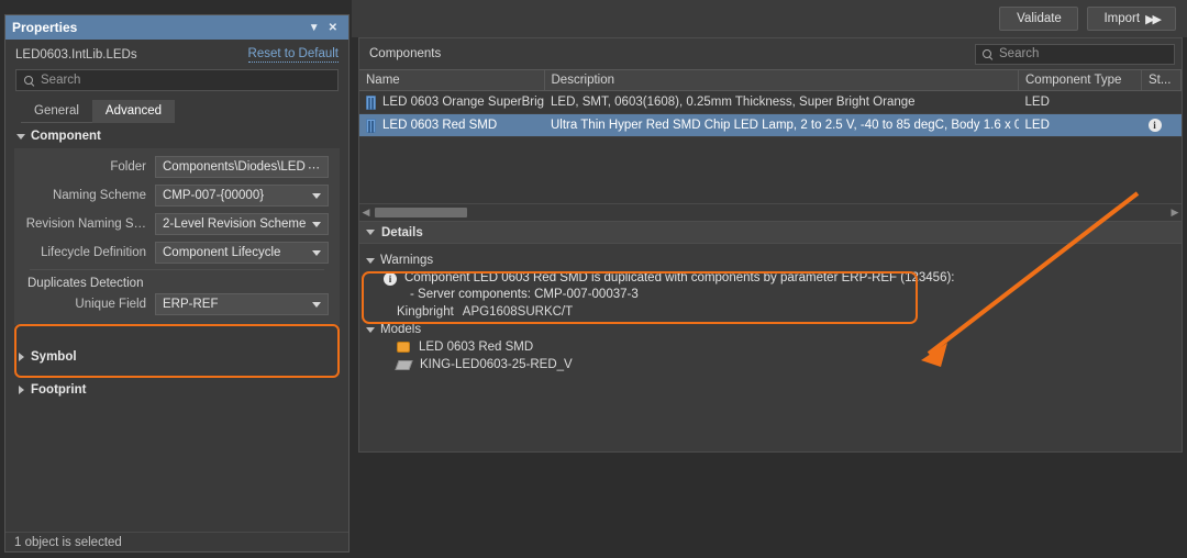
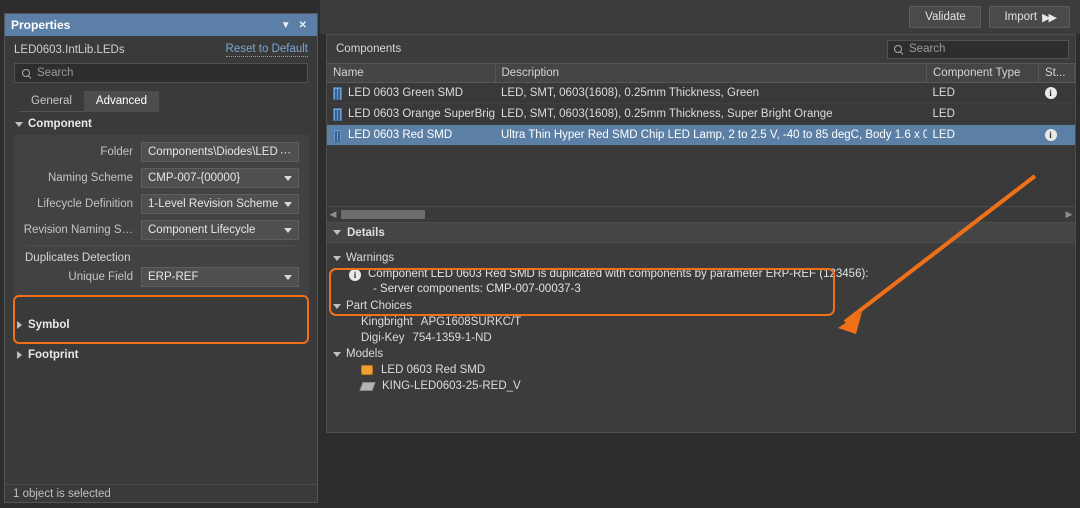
  Validate
  Import
  ▶▶
  Properties
  ▼
  ✕
  LED0603.IntLib.LEDs
  Reset to Default
  Search
  General
  Advanced
  Component
  Folder
  Components\Diodes\LED
  ⋯
  Naming Scheme
  CMP-007-{00000}
- Revision Naming S…
+ Lifecycle Definition
- 2-Level Revision Scheme
+ 1-Level Revision Scheme
- Lifecycle Definition
+ Revision Naming S…
  Component Lifecycle
  Duplicates Detection
  Unique Field
  ERP-REF
  Symbol
  Footprint
  1 object is selected
  Components
  Search
  Name	Description	Component Type	St...
+ LED 0603 Green SMD	LED, SMT, 0603(1608), 0.25mm Thickness, Green	LED	i
  LED 0603 Orange SuperBrig	LED, SMT, 0603(1608), 0.25mm Thickness, Super Bright Orange	LED
  LED 0603 Red SMD	Ultra Thin Hyper Red SMD Chip LED Lamp, 2 to 2.5 V, -40 to 85 degC, Body 1.6 x 0	LED	i
  ◀
  ▶
  Details
  Warnings
  i
  Component LED 0603 Red SMD is duplicated with components by parameter ERP-REF (123456):
  - Server components: CMP-007-00037-3
+ Part Choices
  Kingbright
  APG1608SURKC/T
+ Digi-Key
+ 754-1359-1-ND
  Models
  LED 0603 Red SMD
  KING-LED0603-25-RED_V
